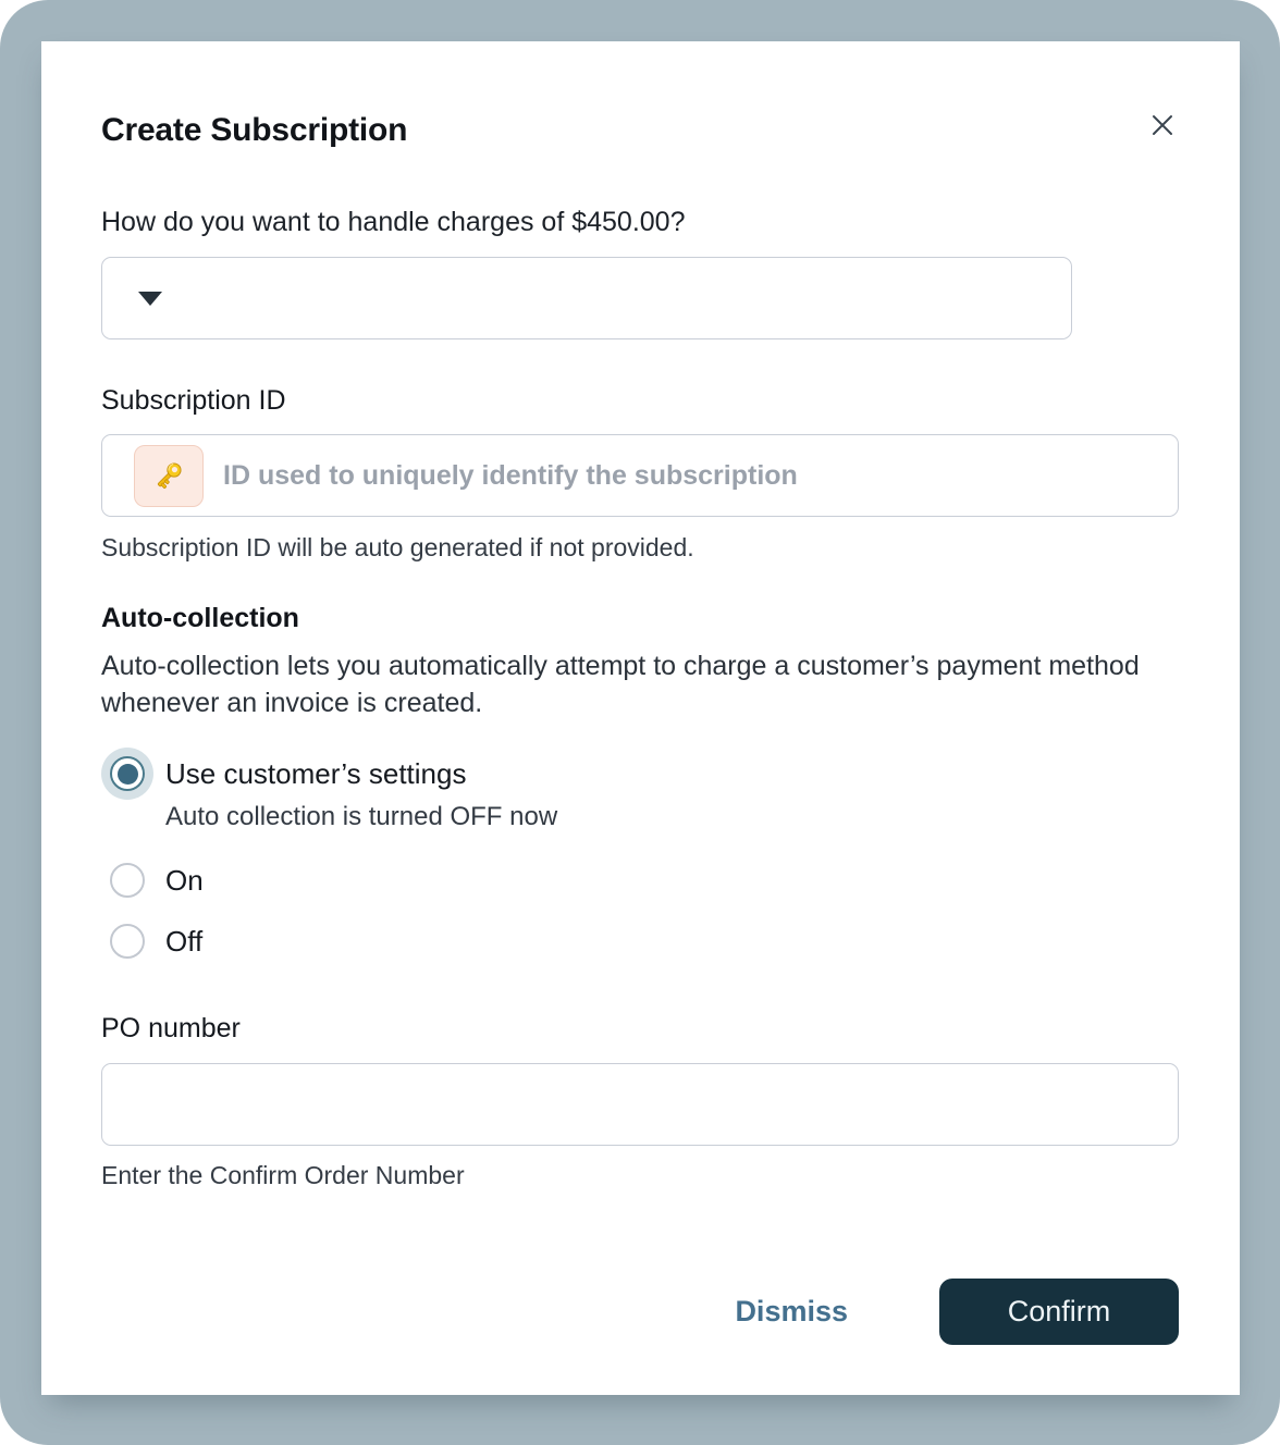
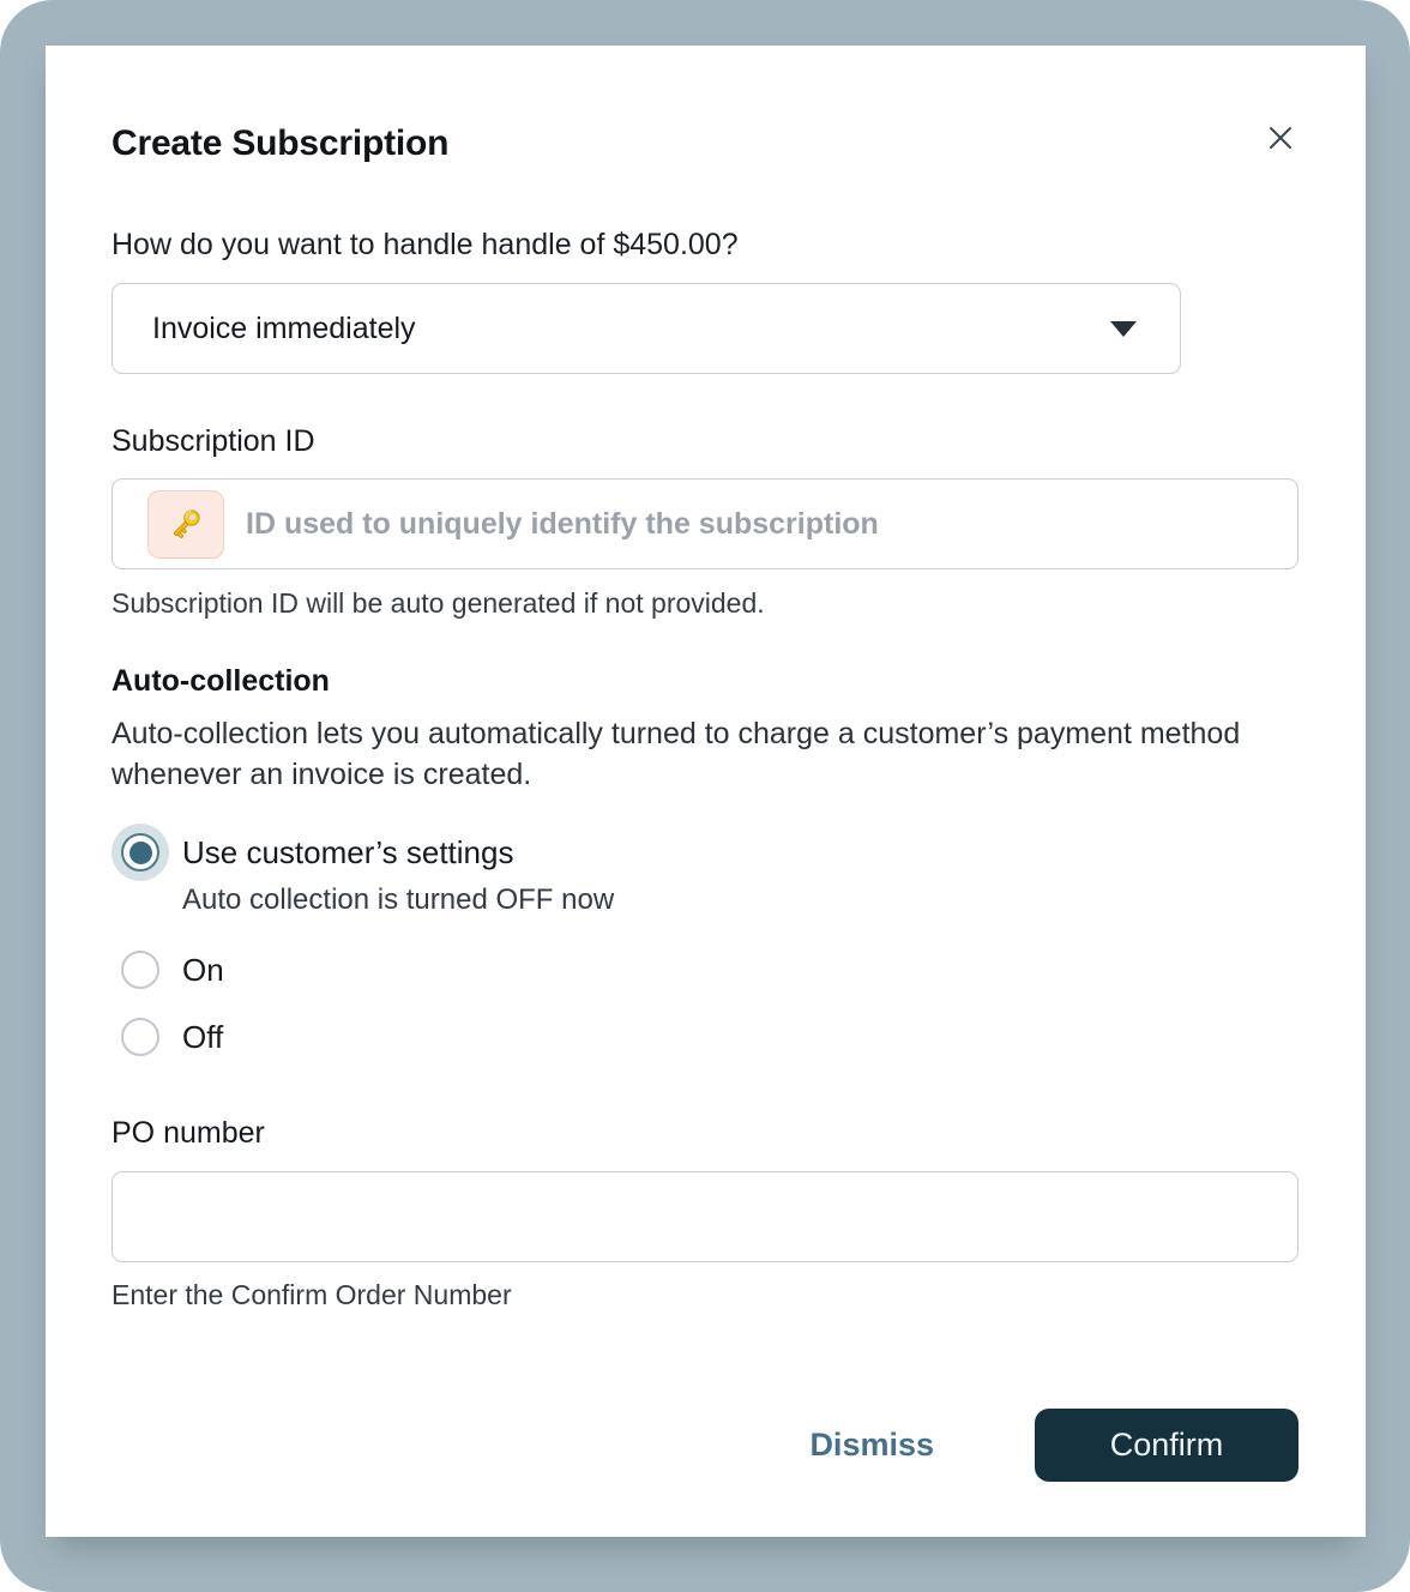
  Create Subscription
- How do you want to handle charges of $450.00?
+ How do you want to handle handle of $450.00?
+ Invoice immediately
  Subscription ID
  ID used to uniquely identify the subscription
  Subscription ID will be auto generated if not provided.
  Auto-collection
- Auto-collection lets you automatically attempt to charge a customer’s payment method whenever an invoice is created.
+ Auto-collection lets you automatically turned to charge a customer’s payment method whenever an invoice is created.
  Use customer’s settings
  Auto collection is turned OFF now
  On
  Off
  PO number
  Enter the Confirm Order Number
  Dismiss
  Confirm
